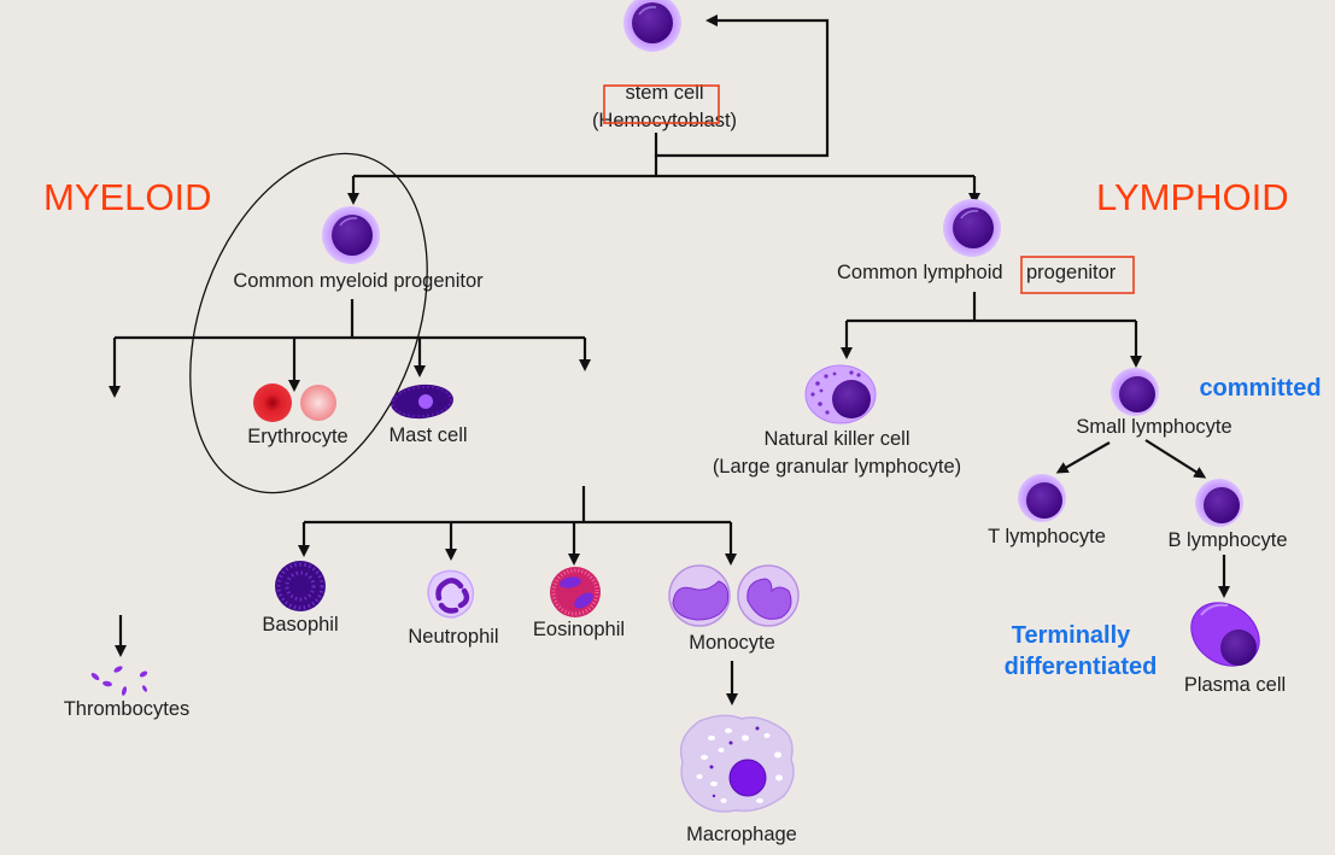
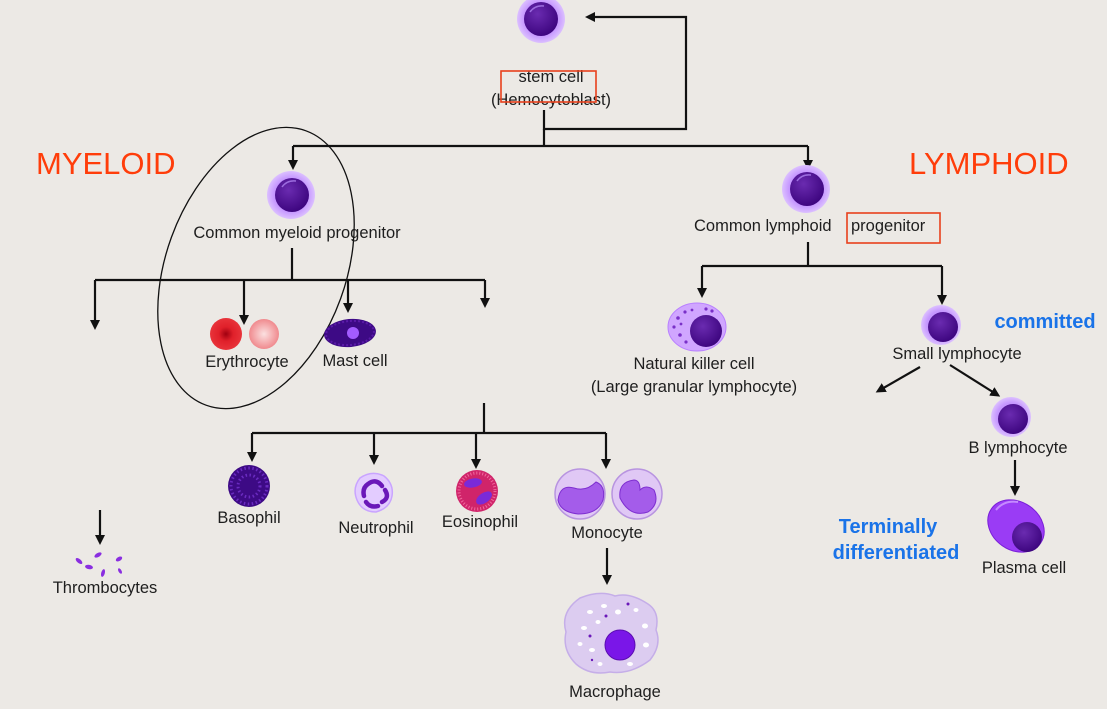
  MYELOID
  LYMPHOID
  stem cell
  (Hemocytoblast)
  Common myeloid progenitor
  Common lymphoid
  progenitor
  Thrombocytes
  Erythrocyte
  Mast cell
  Basophil
  Neutrophil
  Eosinophil
  Monocyte
  Macrophage
  Natural killer cell
  (Large granular lymphocyte)
  Small lymphocyte
  committed
- T lymphocyte
  B lymphocyte
  Plasma cell
  Terminally
  differentiated
